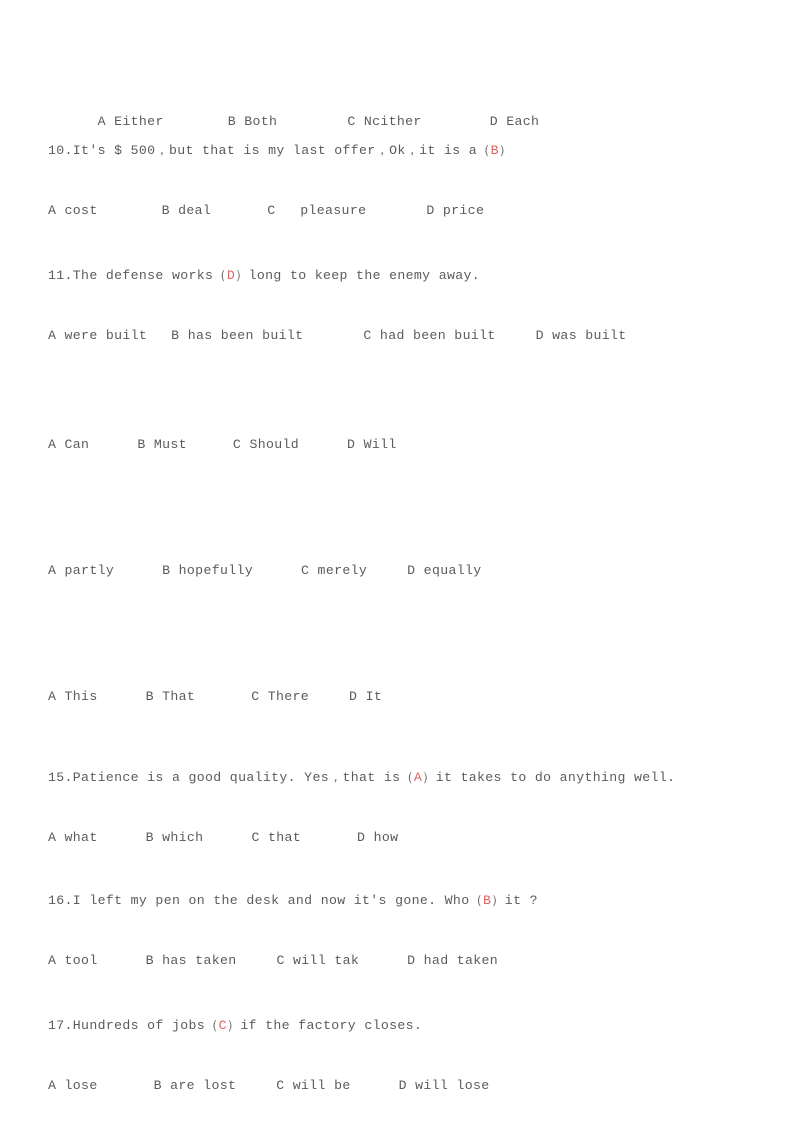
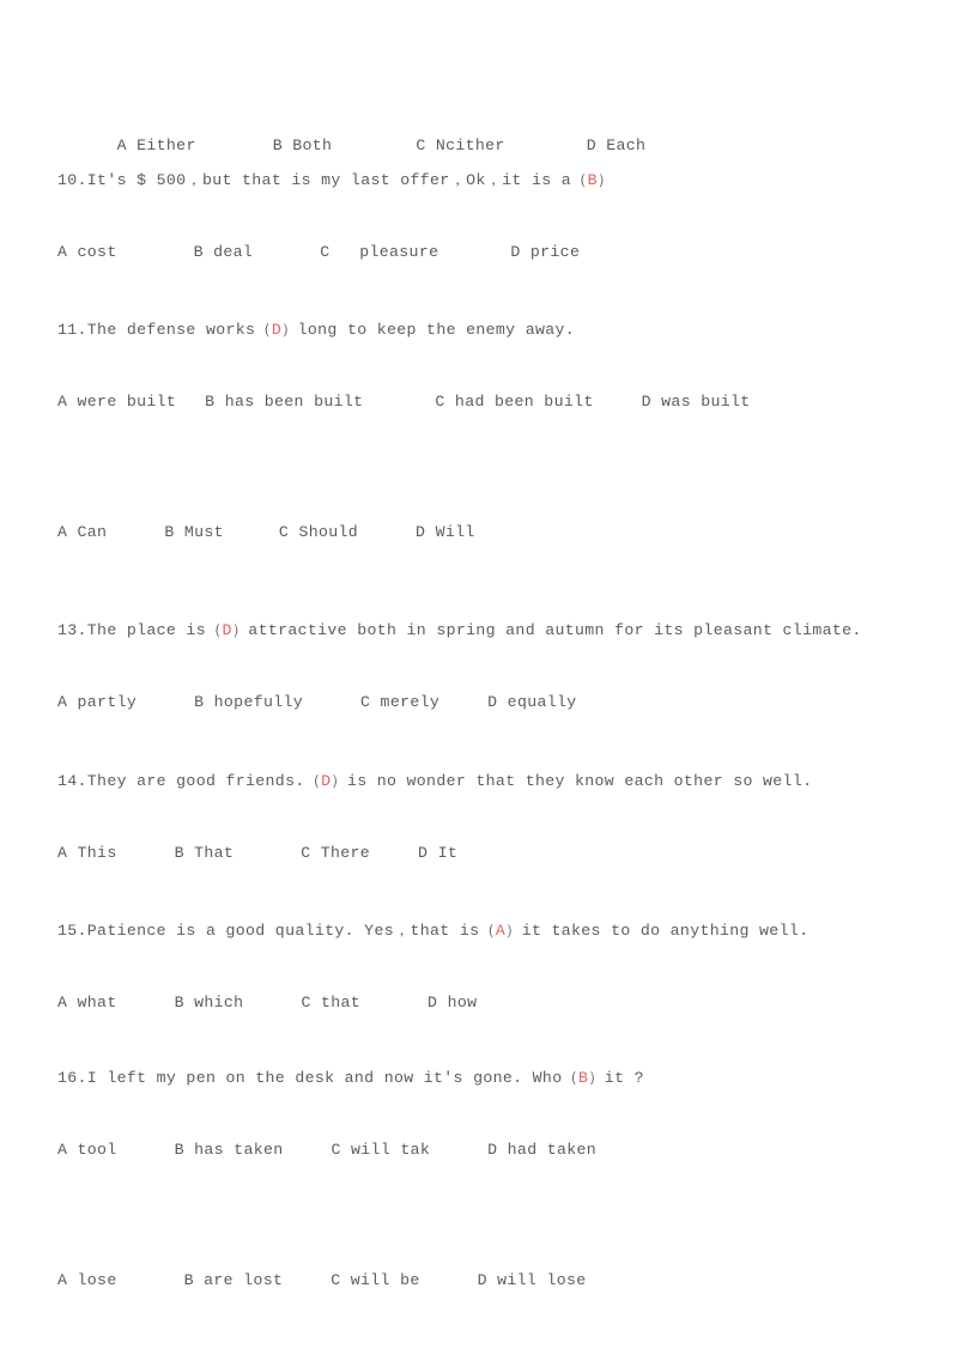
  A Either B Both C Ncither D Each
  10.It's $ 500，but that is my last offer，Ok，it is a（B）
  A cost B deal C pleasure D price
  11.The defense works（D）long to keep the enemy away.
  A were built B has been built C had been built D was built
  A Can B Must C Should D Will
+ 13.The place is（D）attractive both in spring and autumn for its pleasant climate.
  A partly B hopefully C merely D equally
+ 14.They are good friends.（D）is no wonder that they know each other so well.
  A This B That C There D It
  15.Patience is a good quality. Yes，that is（A）it takes to do anything well.
  A what B which C that D how
  16.I left my pen on the desk and now it's gone. Who（B）it ?
  A tool B has taken C will tak D had taken
- 17.Hundreds of jobs（C）if the factory closes.
  A lose B are lost C will be D will lose
